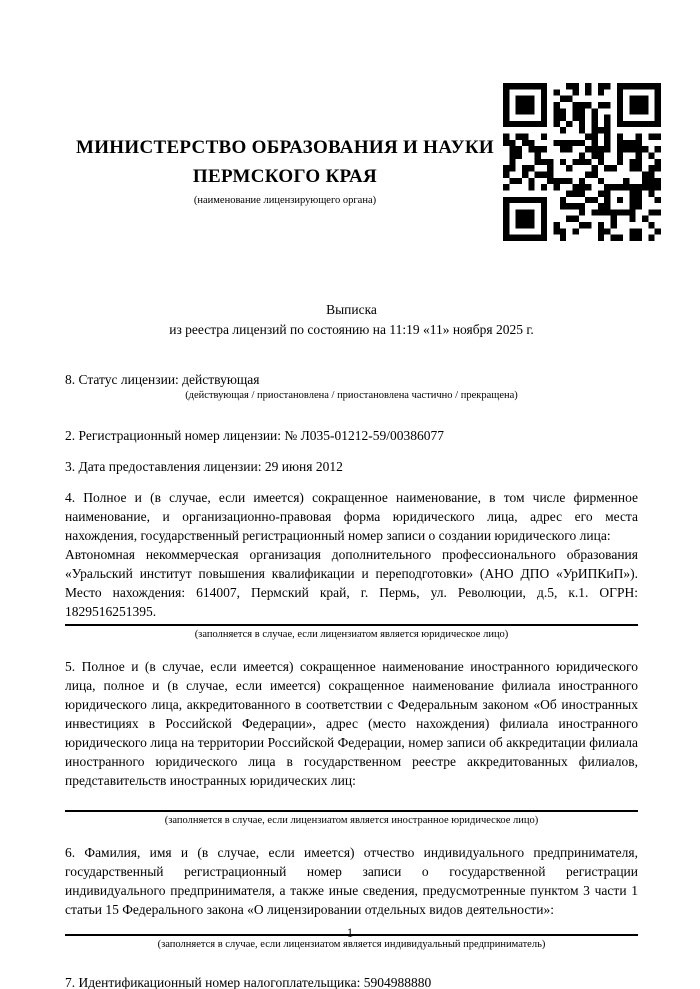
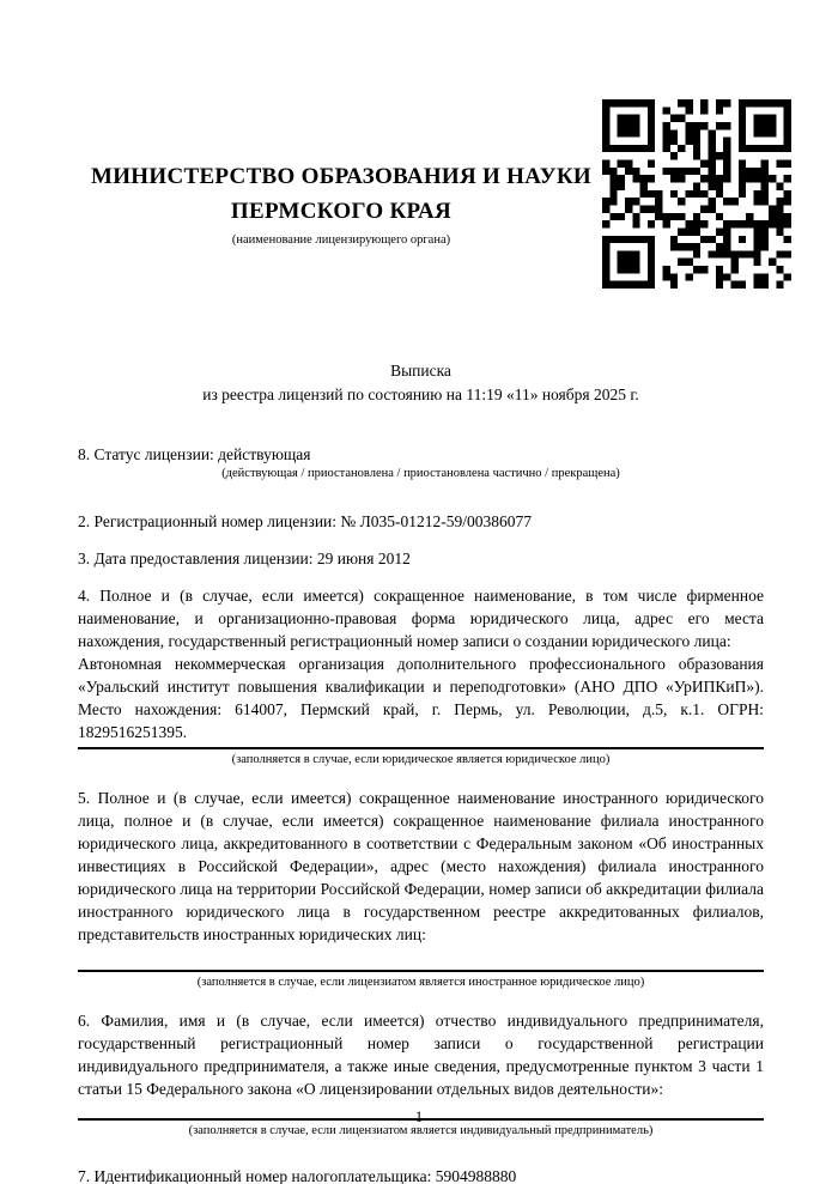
  МИНИСТЕРСТВО ОБРАЗОВАНИЯ И НАУКИ
  ПЕРМСКОГО КРАЯ
  (наименование лицензирующего органа)
  Выписка
  из реестра лицензий по состоянию на 11:19 «11» ноября 2025 г.
  8. Статус лицензии: действующая
  (действующая / приостановлена / приостановлена частично / прекращена)
  2. Регистрационный номер лицензии: № Л035-01212-59/00386077
  3. Дата предоставления лицензии: 29 июня 2012
  4. Полное и (в случае, если имеется) сокращенное наименование, в том числе фирменное наименование, и организационно-правовая форма юридического лица, адрес его места нахождения, государственный регистрационный номер записи о создании юридического лица:
  Автономная некоммерческая организация дополнительного профессионального образования «Уральский институт повышения квалификации и переподготовки» (АНО ДПО «УрИПКиП»). Место нахождения: 614007, Пермский край, г. Пермь, ул. Революции, д.5, к.1. ОГРН: 1829516251395.
- (заполняется в случае, если лицензиатом является юридическое лицо)
+ (заполняется в случае, если юридическое является юридическое лицо)
  5. Полное и (в случае, если имеется) сокращенное наименование иностранного юридического лица, полное и (в случае, если имеется) сокращенное наименование филиала иностранного юридического лица, аккредитованного в соответствии с Федеральным законом «Об иностранных инвестициях в Российской Федерации», адрес (место нахождения) филиала иностранного юридического лица на территории Российской Федерации, номер записи об аккредитации филиала иностранного юридического лица в государственном реестре аккредитованных филиалов, представительств иностранных юридических лиц:
  (заполняется в случае, если лицензиатом является иностранное юридическое лицо)
  6. Фамилия, имя и (в случае, если имеется) отчество индивидуального предпринимателя, государственный регистрационный номер записи о государственной регистрации индивидуального предпринимателя, а также иные сведения, предусмотренные пунктом 3 части 1 статьи 15 Федерального закона «О лицензировании отдельных видов деятельности»:
  (заполняется в случае, если лицензиатом является индивидуальный предприниматель)
  7. Идентификационный номер налогоплательщика: 5904988880
  1
